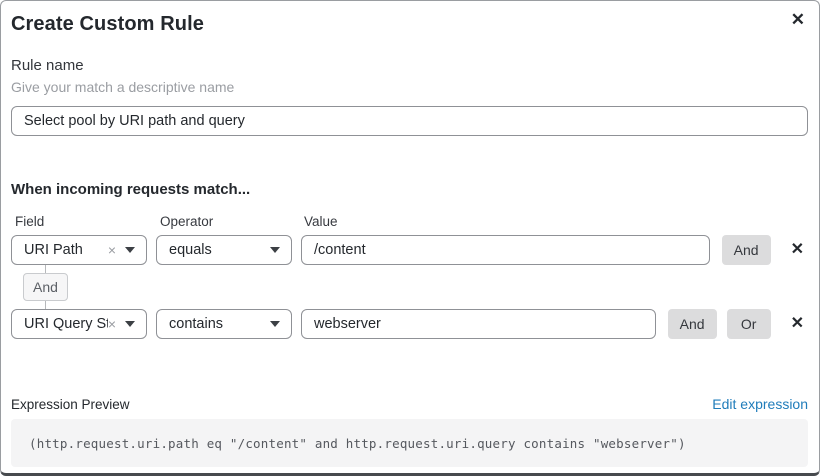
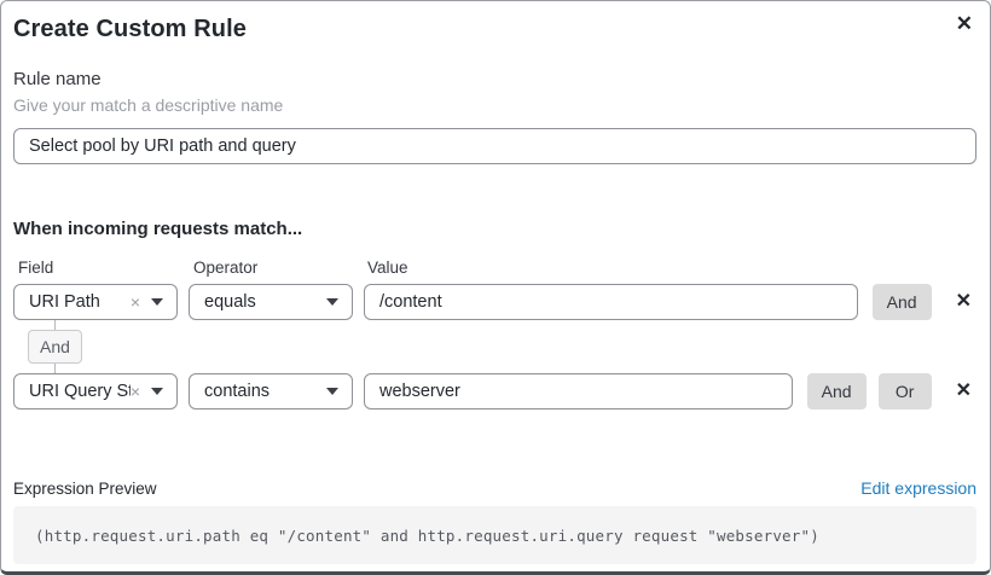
  ✕
  Create Custom Rule
  Rule name
  Give your match a descriptive name
  Select pool by URI path and query
  When incoming requests match...
  Field
  Operator
  Value
  URI Path
  ×
  equals
  /content
  And
  ✕
  And
  ×
  contains
  webserver
  And
  Or
  ✕
  Expression Preview
  Edit expression
- (http.request.uri.path eq "/content" and http.request.uri.query contains "webserver")
+ (http.request.uri.path eq "/content" and http.request.uri.query request "webserver")
